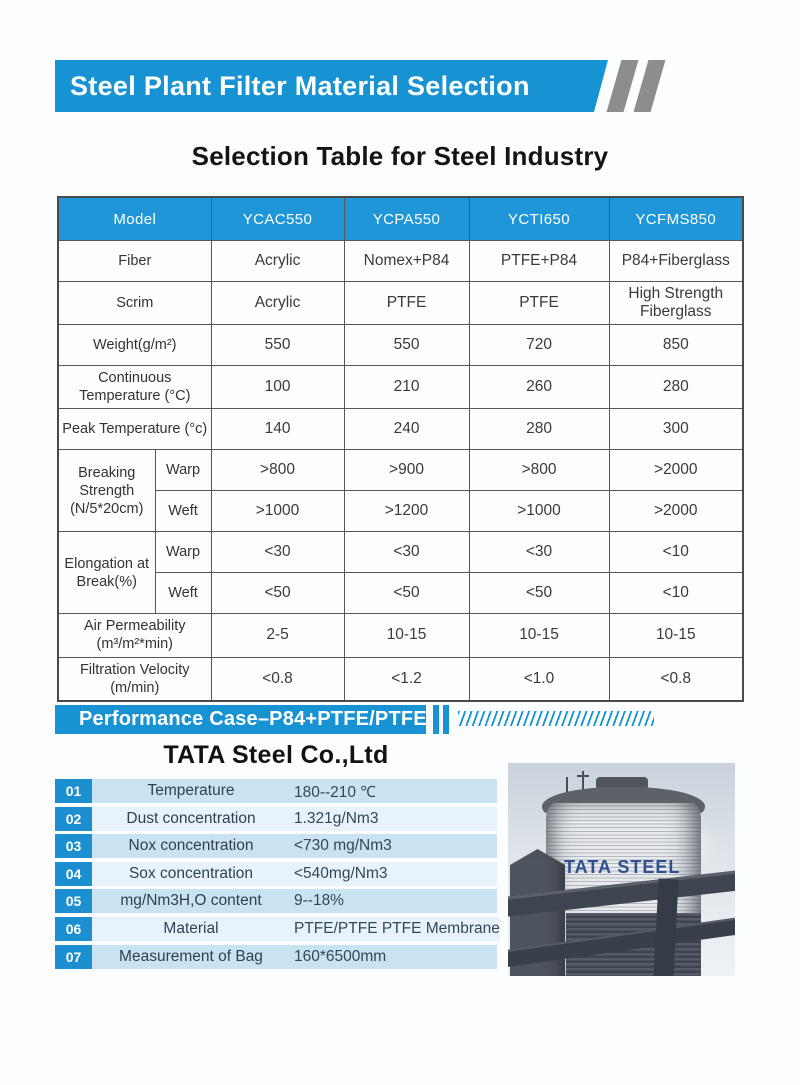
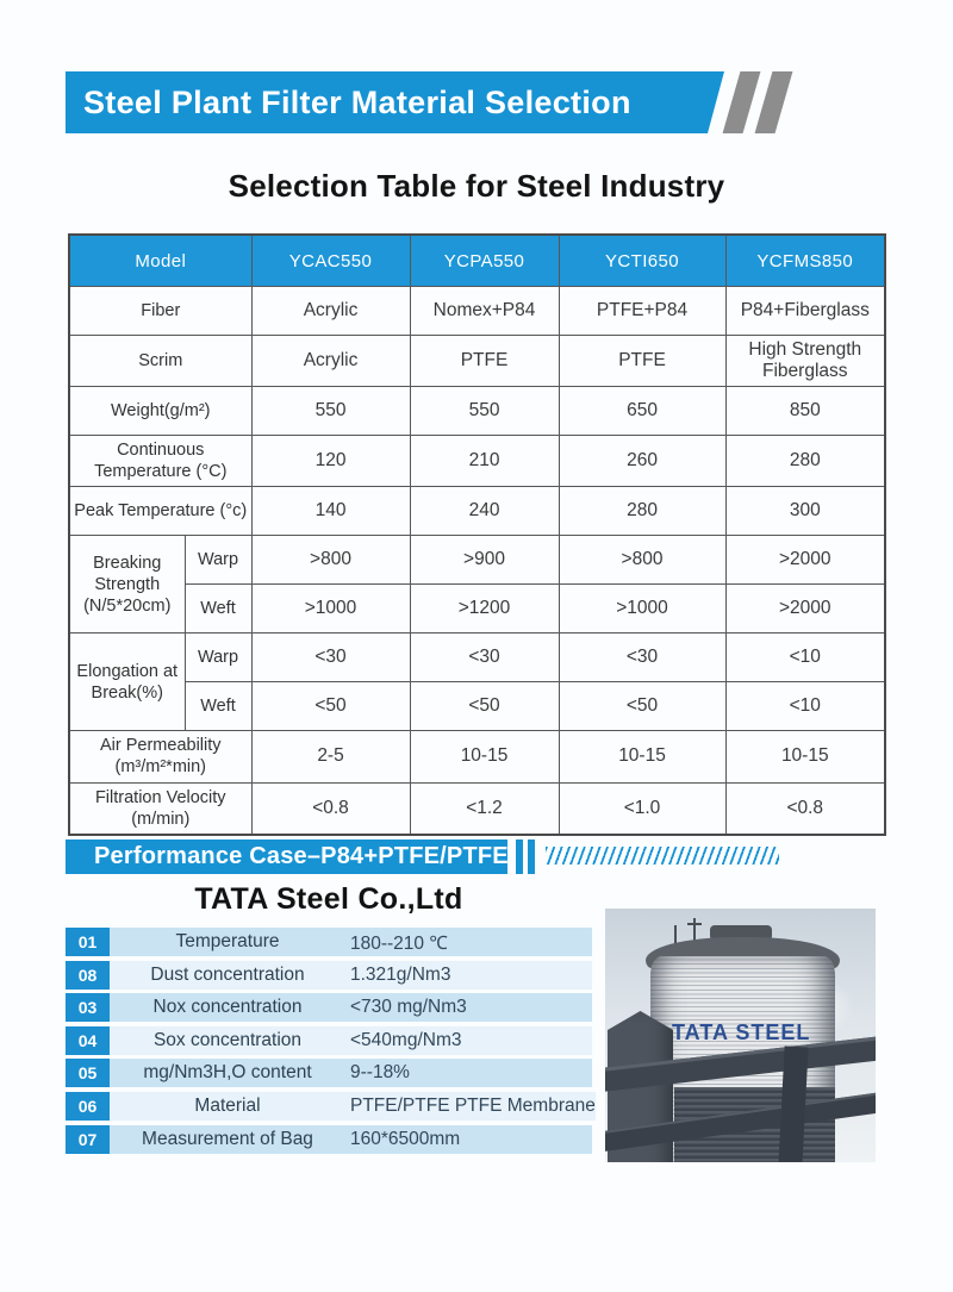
  Steel Plant Filter Material Selection
  Selection Table for Steel Industry
  Model	YCAC550	YCPA550	YCTI650	YCFMS850
  Fiber	Acrylic	Nomex+P84	PTFE+P84	P84+Fiberglass
  Scrim	Acrylic	PTFE	PTFE	High Strength Fiberglass
- Weight(g/m²)	550	550	720	850
+ Weight(g/m²)	550	550	650	850
- Continuous Temperature (°C)	100	210	260	280
+ Continuous Temperature (°C)	120	210	260	280
  Peak Temperature (°c)	140	240	280	300
  Breaking Strength (N/5*20cm)	Warp	>800	>900	>800	>2000
  Weft	>1000	>1200	>1000	>2000
  Elongation at Break(%)	Warp	<30	<30	<30	<10
  Weft	<50	<50	<50	<10
  Air Permeability (m³/m²*min)	2-5	10-15	10-15	10-15
  Filtration Velocity (m/min)	<0.8	<1.2	<1.0	<0.8
  Performance Case–P84+PTFE/PTFE
  TATA Steel Co.,Ltd
  01
  Temperature
  180--210 ℃
- 02
+ 08
  Dust concentration
  1.321g/Nm3
  03
  Nox concentration
  <730 mg/Nm3
  04
  Sox concentration
  <540mg/Nm3
  05
  mg/Nm3H,O content
  9--18%
  06
  Material
  PTFE/PTFE PTFE Membrane
  07
  Measurement of Bag
  160*6500mm
  TATA STEEL
